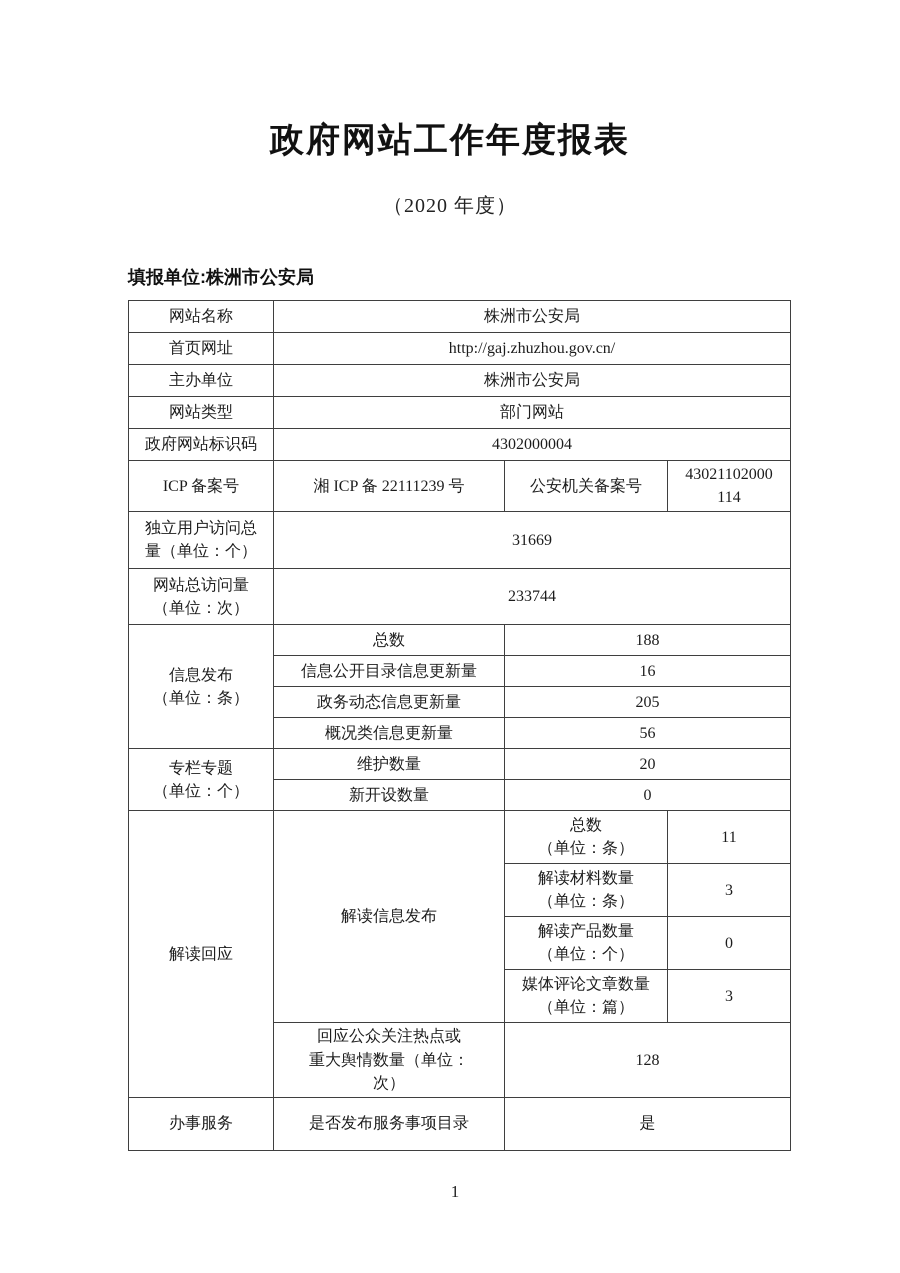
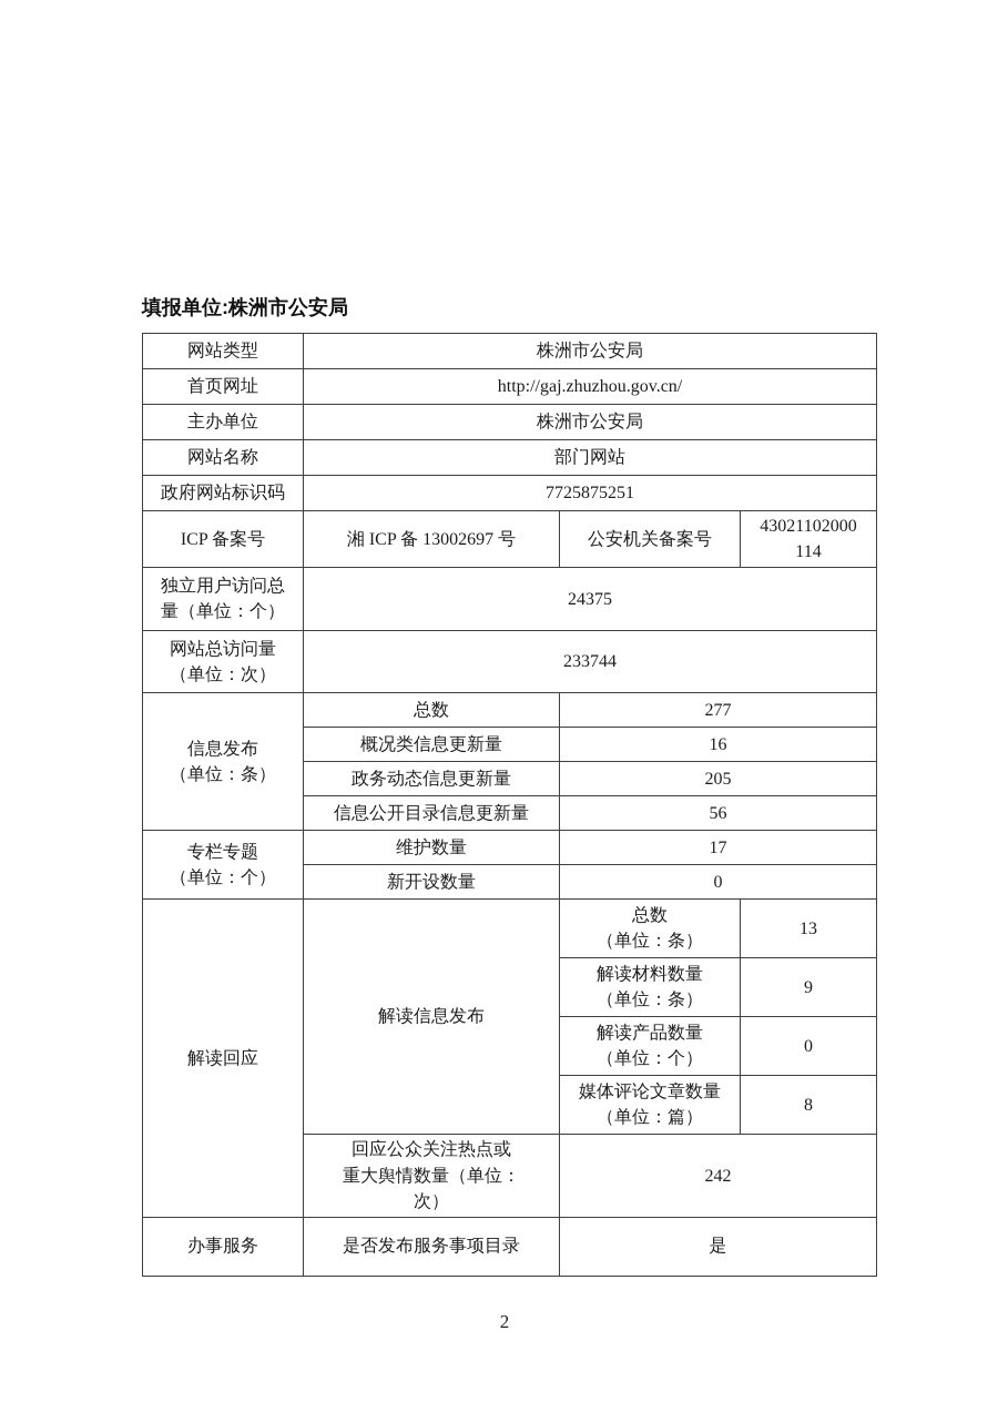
- 政府网站工作年度报表
- （2020 年度）
  填报单位:株洲市公安局
- 网站名称	株洲市公安局
+ 网站类型	株洲市公安局
  首页网址	http://gaj.zhuzhou.gov.cn/
  主办单位	株洲市公安局
- 网站类型	部门网站
+ 网站名称	部门网站
- 政府网站标识码	4302000004
+ 政府网站标识码	7725875251
- ICP 备案号	湘 ICP 备 22111239 号	公安机关备案号	43021102000 114
+ ICP 备案号	湘 ICP 备 13002697 号	公安机关备案号	43021102000 114
- 独立用户访问总 量（单位：个）	31669
+ 独立用户访问总 量（单位：个）	24375
  网站总访问量 （单位：次）	233744
- 信息发布 （单位：条）	总数	188
+ 信息发布 （单位：条）	总数	277
- 信息公开目录信息更新量	16
+ 概况类信息更新量	16
  政务动态信息更新量	205
- 概况类信息更新量	56
+ 信息公开目录信息更新量	56
- 专栏专题 （单位：个）	维护数量	20
+ 专栏专题 （单位：个）	维护数量	17
  新开设数量	0
- 解读回应	解读信息发布	总数 （单位：条）	11
+ 解读回应	解读信息发布	总数 （单位：条）	13
- 解读材料数量 （单位：条）	3
+ 解读材料数量 （单位：条）	9
  解读产品数量 （单位：个）	0
- 媒体评论文章数量 （单位：篇）	3
+ 媒体评论文章数量 （单位：篇）	8
- 回应公众关注热点或 重大舆情数量（单位： 次）	128
+ 回应公众关注热点或 重大舆情数量（单位： 次）	242
  办事服务	是否发布服务事项目录	是
- 1
+ 2
